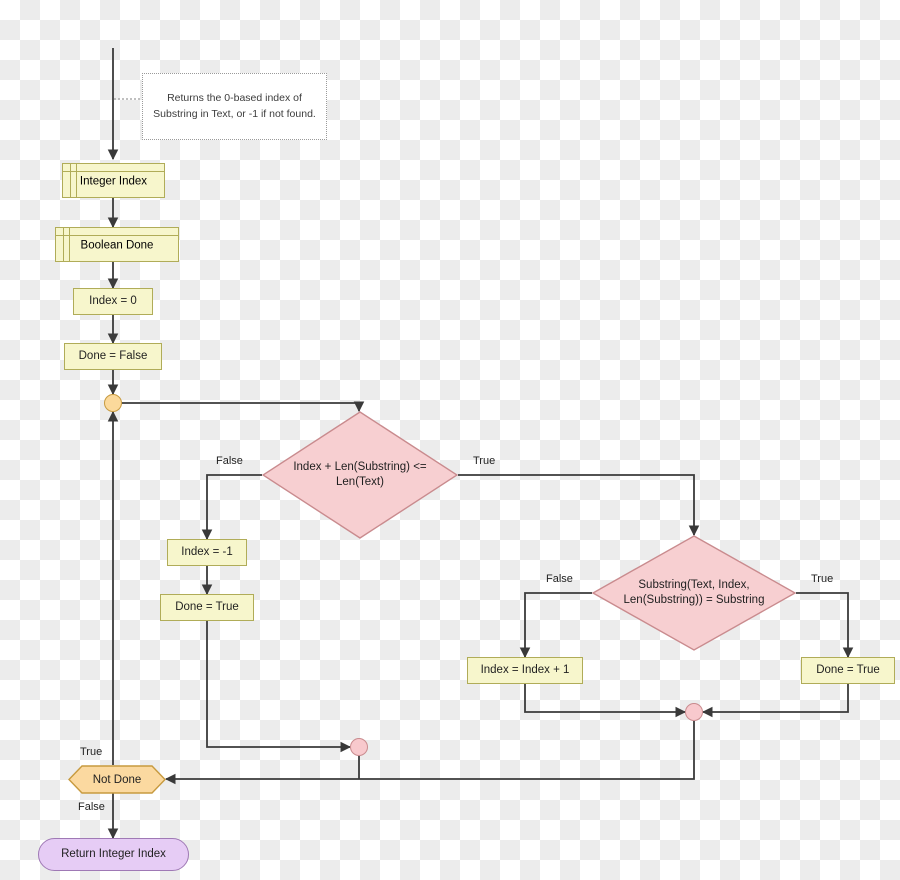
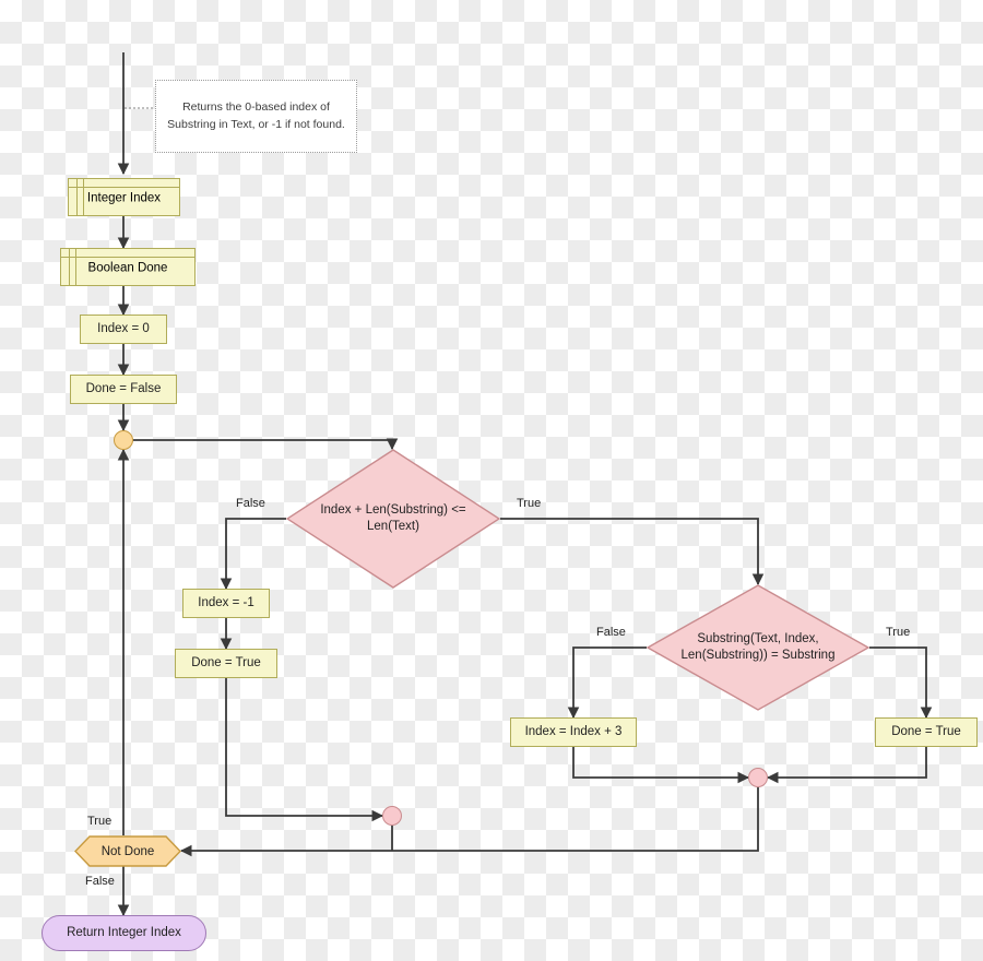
  Returns the 0-based index of Substring in Text, or -1 if not found.
  Integer Index
  Boolean Done
  Index = 0
  Done = False
  Index + Len(Substring) <=
  Len(Text)
  False
  True
  Index = -1
  Done = True
  Substring(Text, Index,
  Len(Substring)) = Substring
  False
  True
- Index = Index + 1
+ Index = Index + 3
  Done = True
  Not Done
  True
  False
  Return Integer Index
